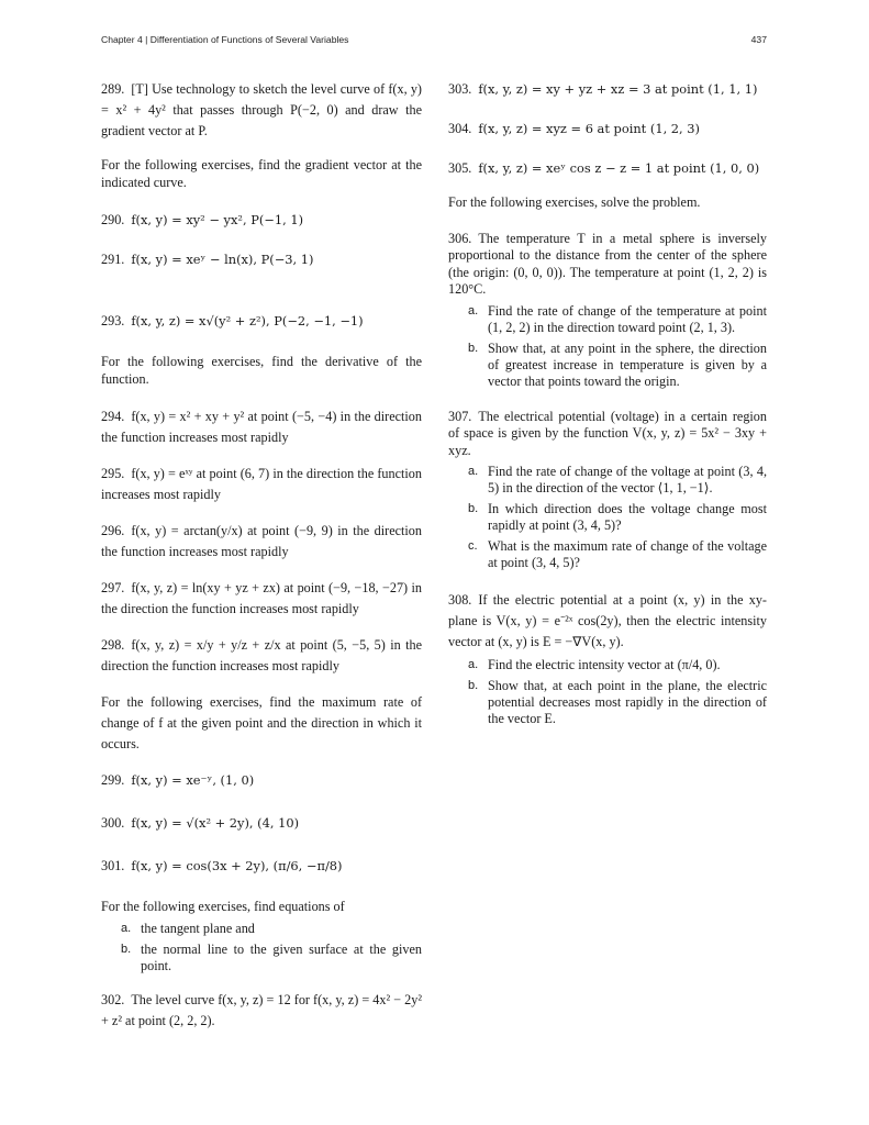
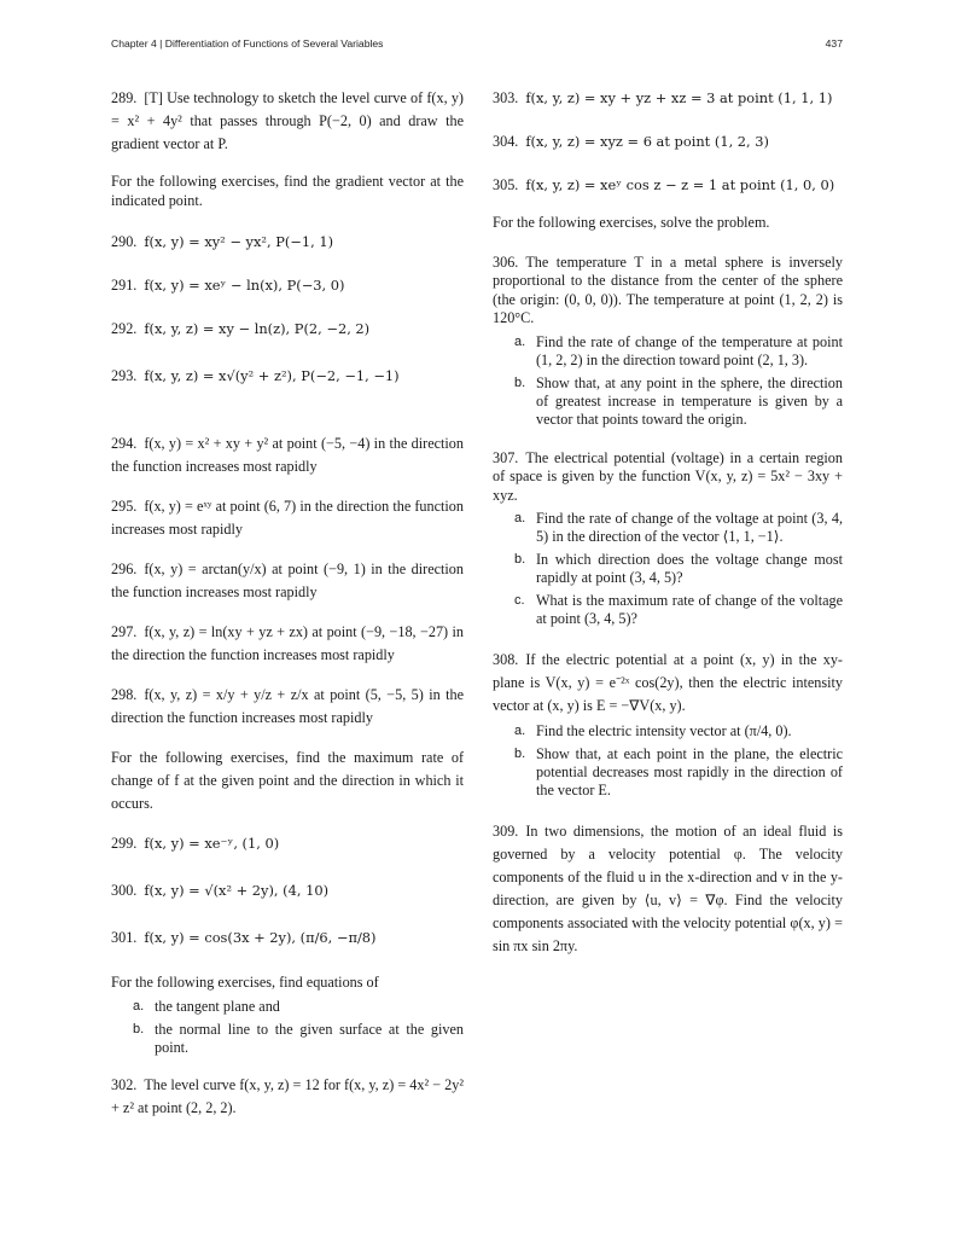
  Chapter 4 | Differentiation of Functions of Several Variables
  437
  289. [T] Use technology to sketch the level curve of f(x, y) = x² + 4y² that passes through P(−2, 0) and draw the gradient vector at P.
- For the following exercises, find the gradient vector at the indicated curve.
+ For the following exercises, find the gradient vector at the indicated point.
  290. f(x, y) = xy² − yx², P(−1, 1)
- 291. f(x, y) = xeʸ − ln(x), P(−3, 1)
+ 291. f(x, y) = xeʸ − ln(x), P(−3, 0)
+ 292. f(x, y, z) = xy − ln(z), P(2, −2, 2)
  293. f(x, y, z) = x√(y² + z²), P(−2, −1, −1)
- For the following exercises, find the derivative of the function.
  294. f(x, y) = x² + xy + y² at point (−5, −4) in the direction the function increases most rapidly
  295. f(x, y) = eˣʸ at point (6, 7) in the direction the function increases most rapidly
- 296. f(x, y) = arctan(y/x) at point (−9, 9) in the direction the function increases most rapidly
+ 296. f(x, y) = arctan(y/x) at point (−9, 1) in the direction the function increases most rapidly
  297. f(x, y, z) = ln(xy + yz + zx) at point (−9, −18, −27) in the direction the function increases most rapidly
  298. f(x, y, z) = x/y + y/z + z/x at point (5, −5, 5) in the direction the function increases most rapidly
  For the following exercises, find the maximum rate of change of f at the given point and the direction in which it occurs.
  299. f(x, y) = xe⁻ʸ, (1, 0)
  300. f(x, y) = √(x² + 2y), (4, 10)
  301. f(x, y) = cos(3x + 2y), (π/6, −π/8)
  For the following exercises, find equations of
  a.
  the tangent plane and
  b.
  the normal line to the given surface at the given point.
  302. The level curve f(x, y, z) = 12 for f(x, y, z) = 4x² − 2y² + z² at point (2, 2, 2).
  303. f(x, y, z) = xy + yz + xz = 3 at point (1, 1, 1)
  304. f(x, y, z) = xyz = 6 at point (1, 2, 3)
  305. f(x, y, z) = xeʸ cos z − z = 1 at point (1, 0, 0)
  For the following exercises, solve the problem.
  306. The temperature T in a metal sphere is inversely proportional to the distance from the center of the sphere (the origin: (0, 0, 0)). The temperature at point (1, 2, 2) is 120°C.
  a.
  Find the rate of change of the temperature at point (1, 2, 2) in the direction toward point (2, 1, 3).
  b.
  Show that, at any point in the sphere, the direction of greatest increase in temperature is given by a vector that points toward the origin.
  307. The electrical potential (voltage) in a certain region of space is given by the function V(x, y, z) = 5x² − 3xy + xyz.
  a.
  Find the rate of change of the voltage at point (3, 4, 5) in the direction of the vector ⟨1, 1, −1⟩.
  b.
  In which direction does the voltage change most rapidly at point (3, 4, 5)?
  c.
  What is the maximum rate of change of the voltage at point (3, 4, 5)?
  308. If the electric potential at a point (x, y) in the xy-plane is V(x, y) = e⁻²ˣ cos(2y), then the electric intensity vector at (x, y) is E = −∇V(x, y).
  a.
  Find the electric intensity vector at (π/4, 0).
  b.
  Show that, at each point in the plane, the electric potential decreases most rapidly in the direction of the vector E.
+ 309. In two dimensions, the motion of an ideal fluid is governed by a velocity potential φ. The velocity components of the fluid u in the x-direction and v in the y-direction, are given by ⟨u, v⟩ = ∇φ. Find the velocity components associated with the velocity potential φ(x, y) = sin πx sin 2πy.
